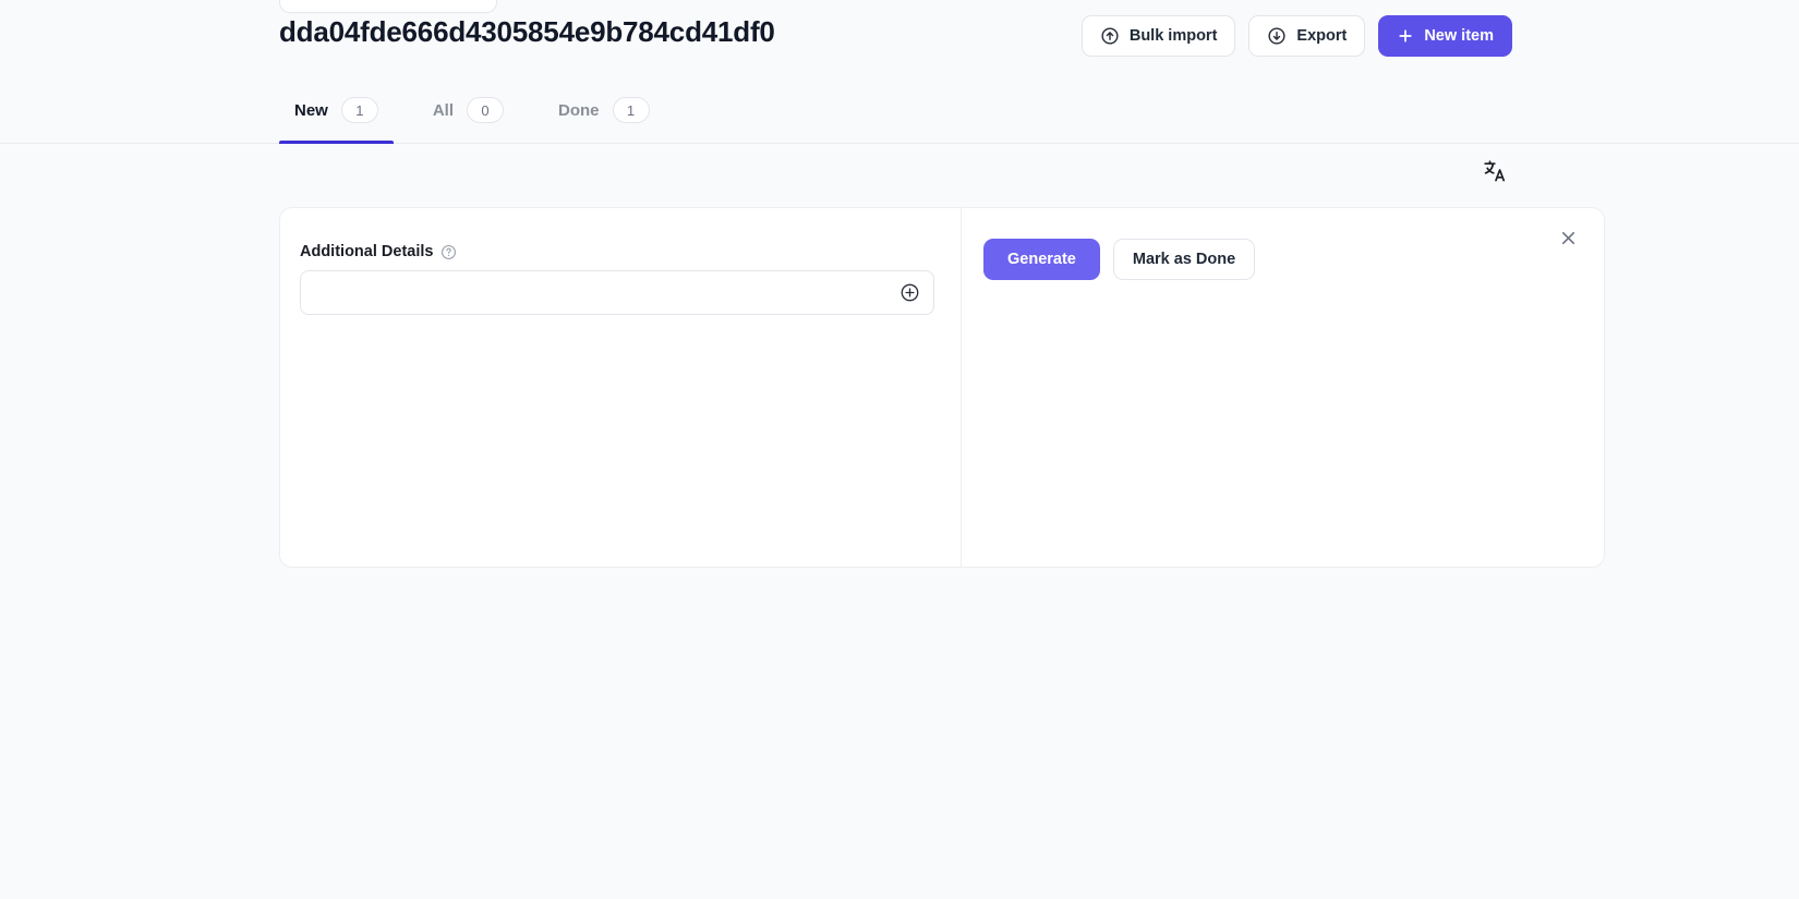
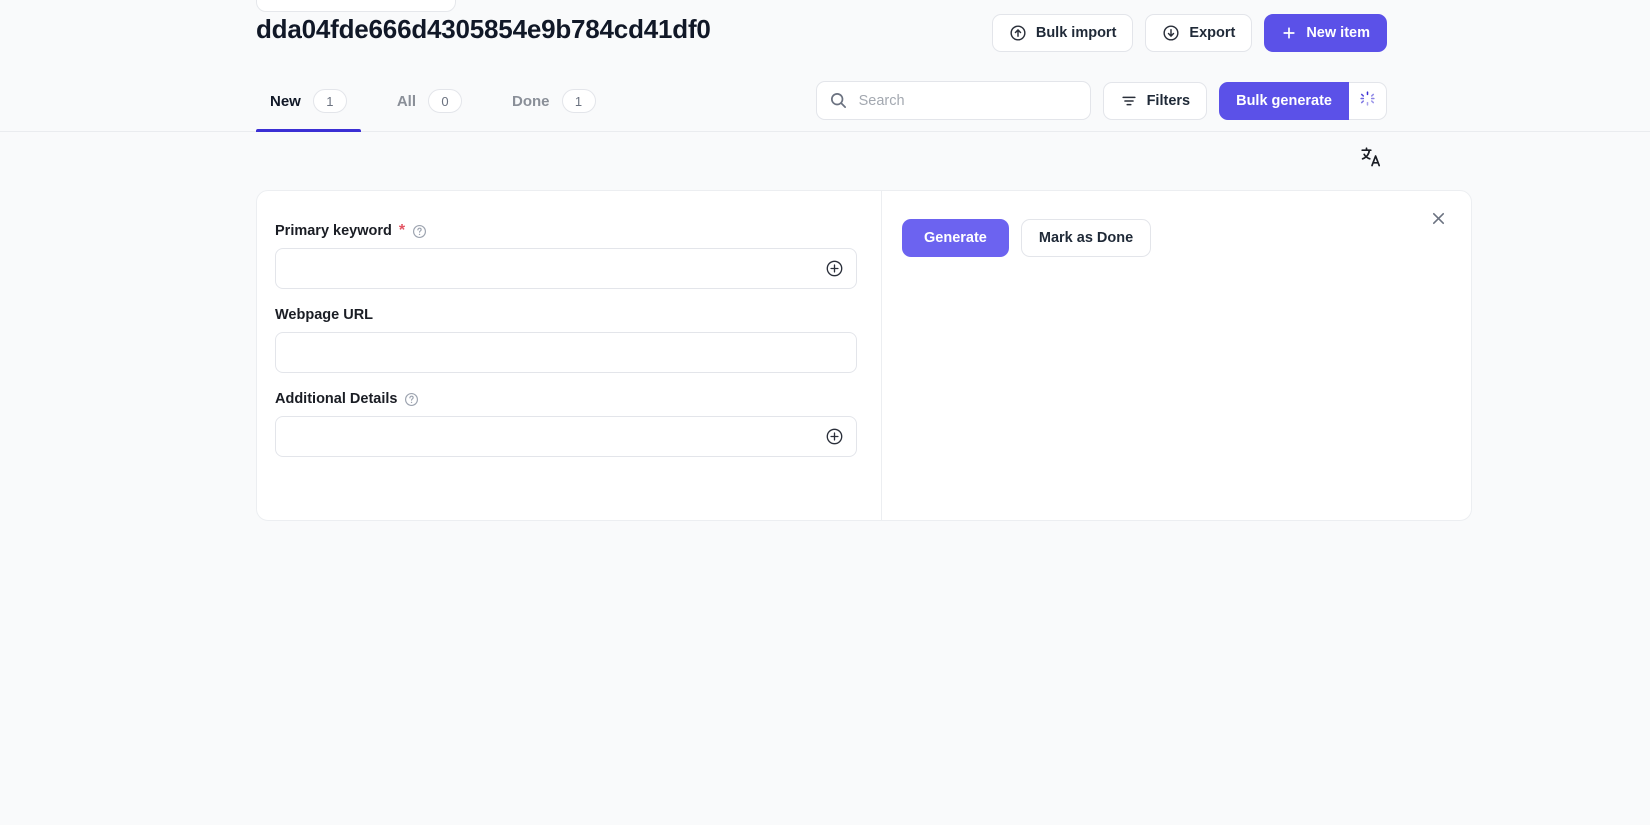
  dda04fde666d4305854e9b784cd41df0
  Bulk import
  Export
  New item
  New
  1
  All
  0
  Done
  1
+ Search
+ Filters
+ Bulk generate
+ Primary keyword
+ *
+ Webpage URL
  Additional Details
  Generate
  Mark as Done
